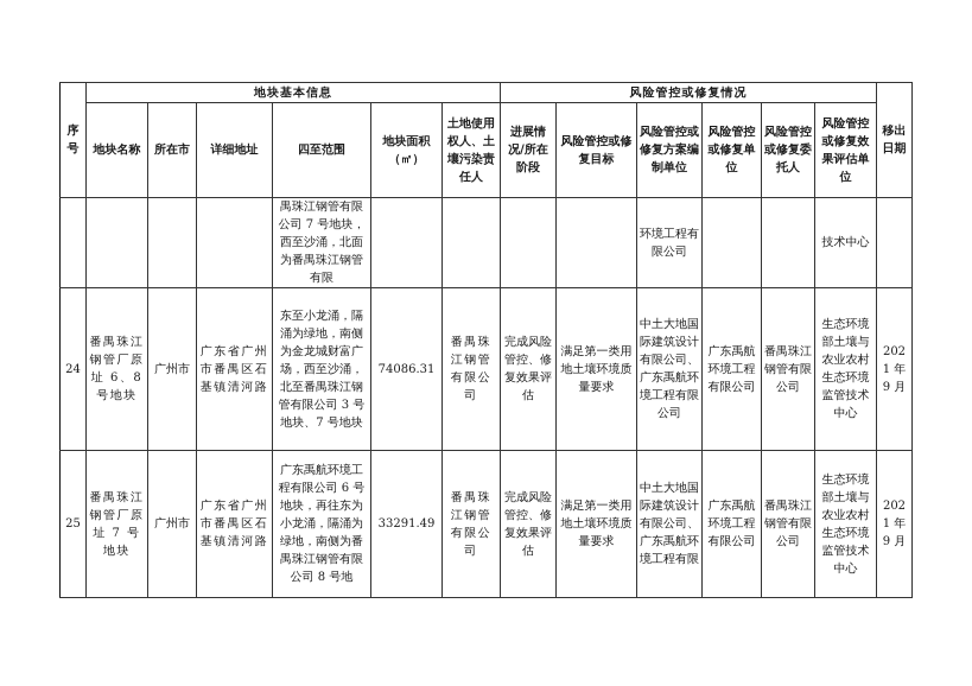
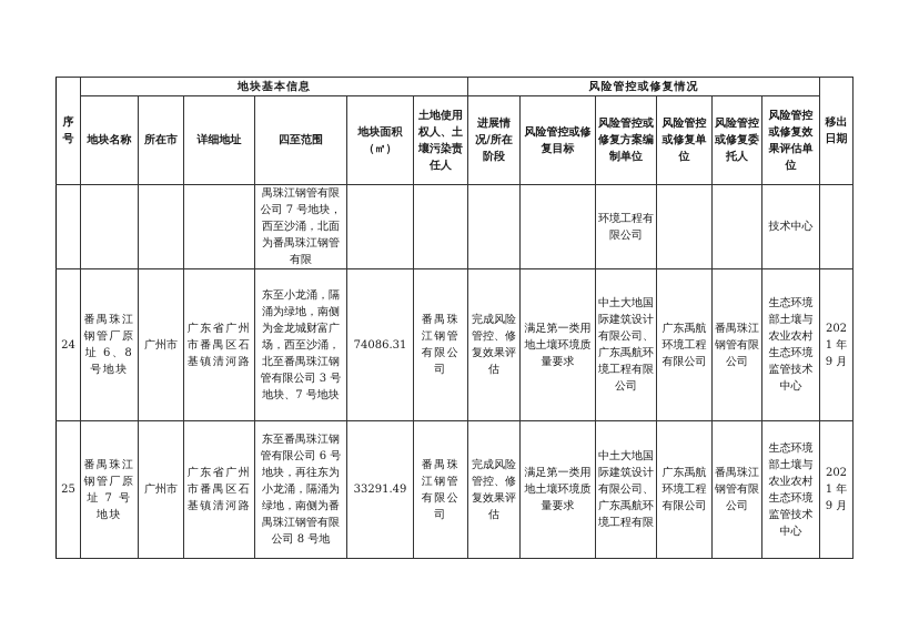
  序号	地块基本信息	风险管控或修复情况	移出日期
  地块名称	所在市	详细地址	四至范围	地块面积（㎡）	土地使用权人、土壤污染责任人	进展情况/所在阶段	风险管控或修复目标	风险管控或修复方案编制单位	风险管控或修复单位	风险管控或修复委托人	风险管控或修复效果评估单位
  				禺珠江钢管有限公司 7 号地块，西至沙涌，北面为番禺珠江钢管有限					环境工程有限公司			技术中心
  24	番禺珠江钢管厂原址 6、8 号地块	广州市	广东省广州市番禺区石基镇清河路	东至小龙涌，隔涌为绿地，南侧为金龙城财富广场，西至沙涌，北至番禺珠江钢管有限公司 3 号地块、7 号地块	74086.31	番禺珠江钢管有限公司	完成风险管控、修复效果评估	满足第一类用地土壤环境质量要求	中土大地国际建筑设计有限公司、广东禹航环境工程有限公司	广东禹航环境工程有限公司	番禺珠江钢管有限公司	生态环境部土壤与农业农村生态环境监管技术中心	2021 年 9 月
- 25	番禺珠江钢管厂原址 7 号地块	广州市	广东省广州市番禺区石基镇清河路	广东禹航环境工程有限公司 6 号地块，再往东为小龙涌，隔涌为绿地，南侧为番禺珠江钢管有限公司 8 号地	33291.49	番禺珠江钢管有限公司	完成风险管控、修复效果评估	满足第一类用地土壤环境质量要求	中土大地国际建筑设计有限公司、广东禹航环境工程有限	广东禹航环境工程有限公司	番禺珠江钢管有限公司	生态环境部土壤与农业农村生态环境监管技术中心	2021 年 9 月
+ 25	番禺珠江钢管厂原址 7 号地块	广州市	广东省广州市番禺区石基镇清河路	东至番禺珠江钢管有限公司 6 号地块，再往东为小龙涌，隔涌为绿地，南侧为番禺珠江钢管有限公司 8 号地	33291.49	番禺珠江钢管有限公司	完成风险管控、修复效果评估	满足第一类用地土壤环境质量要求	中土大地国际建筑设计有限公司、广东禹航环境工程有限	广东禹航环境工程有限公司	番禺珠江钢管有限公司	生态环境部土壤与农业农村生态环境监管技术中心	2021 年 9 月
